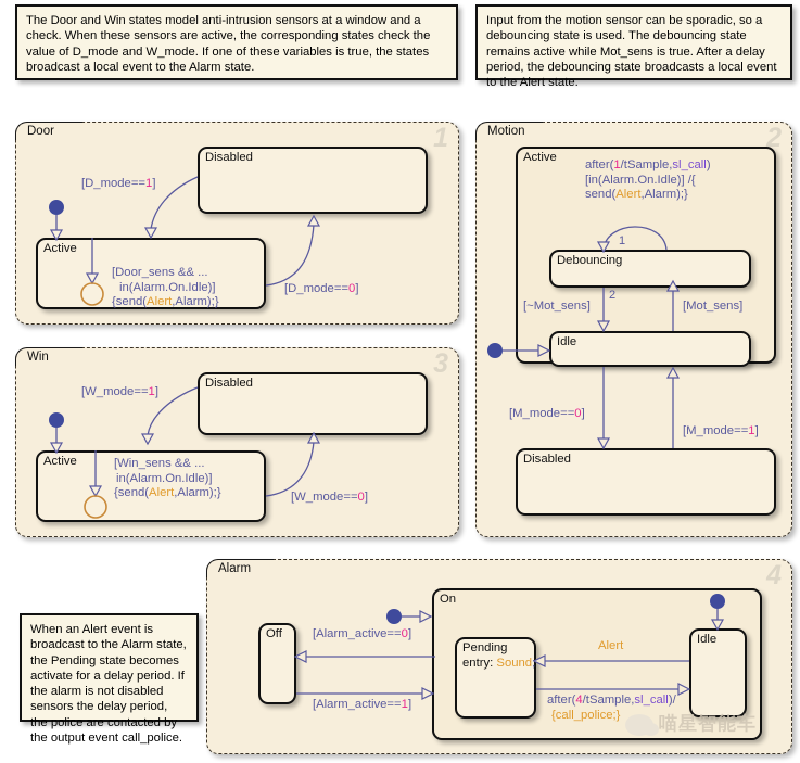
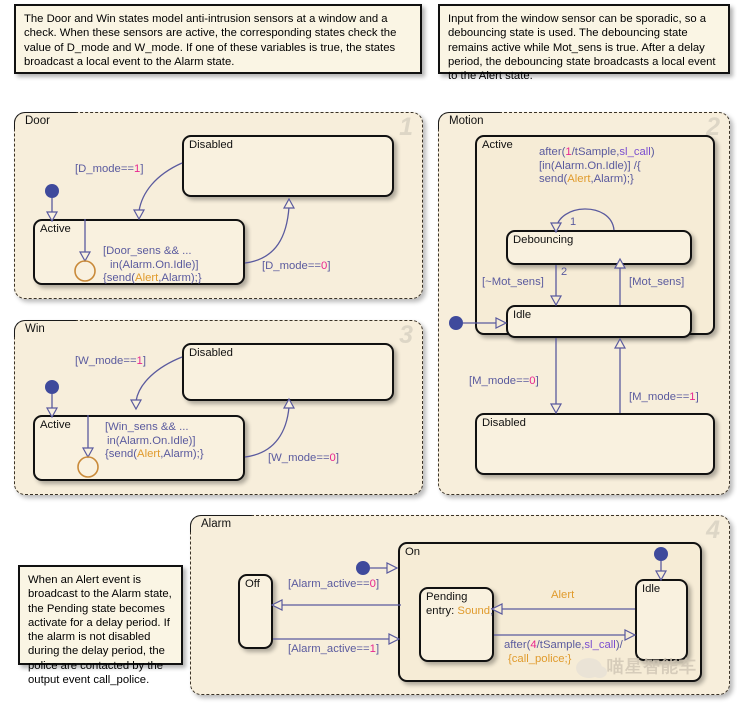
  The Door and Win states model anti-intrusion sensors at a window and a check. When these sensors are active, the corresponding states check the value of D_mode and W_mode. If one of these variables is true, the states broadcast a local event to the Alarm state.
- Input from the motion sensor can be sporadic, so a debouncing state is used. The debouncing state remains active while Mot_sens is true. After a delay period, the debouncing state broadcasts a local event to the Alert state.
+ Input from the window sensor can be sporadic, so a debouncing state is used. The debouncing state remains active while Mot_sens is true. After a delay period, the debouncing state broadcasts a local event to the Alert state.
  Door
  1
  Disabled
  Active
  [Door_sens && ...
  in(Alarm.On.Idle)]
  {send(Alert,Alarm);}
  [D_mode==1]
  [D_mode==0]
  Win
  3
  Disabled
  Active
  [Win_sens && ...
  in(Alarm.On.Idle)]
  {send(Alert,Alarm);}
  [W_mode==1]
  [W_mode==0]
  Motion
  2
  Active
  Debouncing
  Idle
  Disabled
  after(1/tSample,sl_call)
  [in(Alarm.On.Idle)] /{
  send(Alert,Alarm);}
  [~Mot_sens]
  [Mot_sens]
  [M_mode==0]
  [M_mode==1]
  1
  2
- When an Alert event is broadcast to the Alarm state, the Pending state becomes activate for a delay period. If the alarm is not disabled sensors the delay period, the police are contacted by the output event call_police.
+ When an Alert event is broadcast to the Alarm state, the Pending state becomes activate for a delay period. If the alarm is not disabled during the delay period, the police are contacted by the output event call_police.
  Alarm
  4
  Off
  On
  Pending
  entry: Sound;
  Idle
  [Alarm_active==0]
  [Alarm_active==1]
  Alert
  after(4/tSample,sl_call)/
  {call_police;}
  喵星智能车
